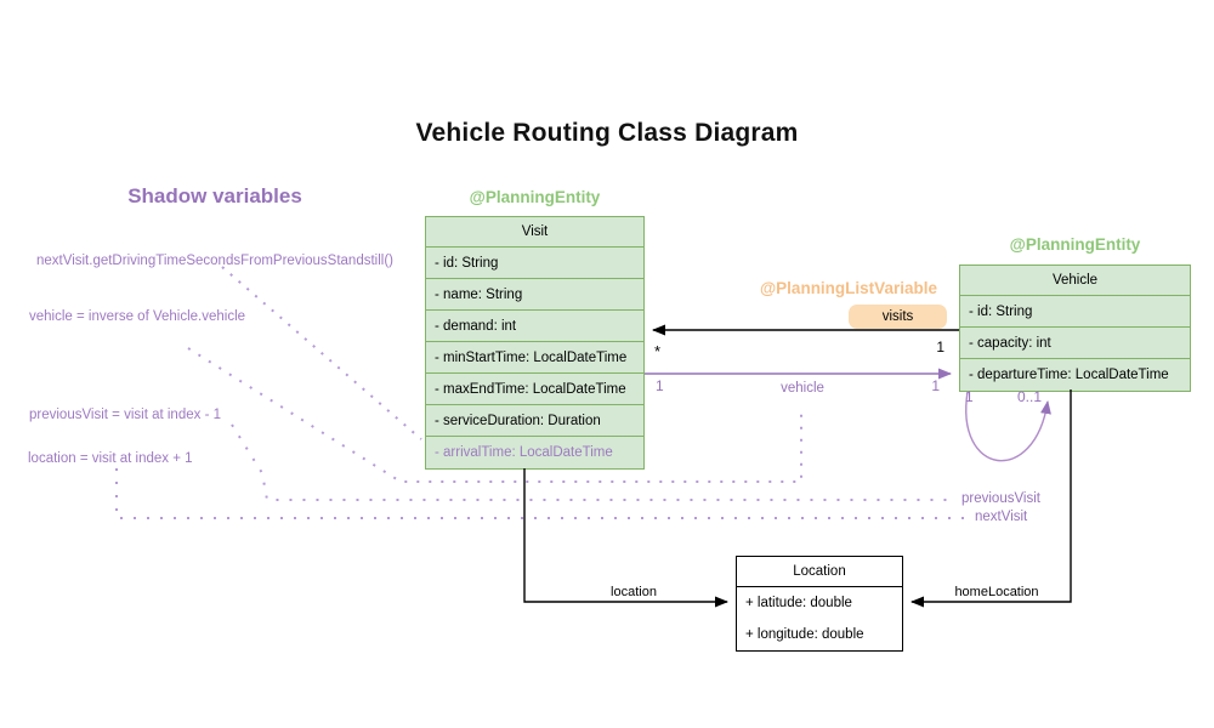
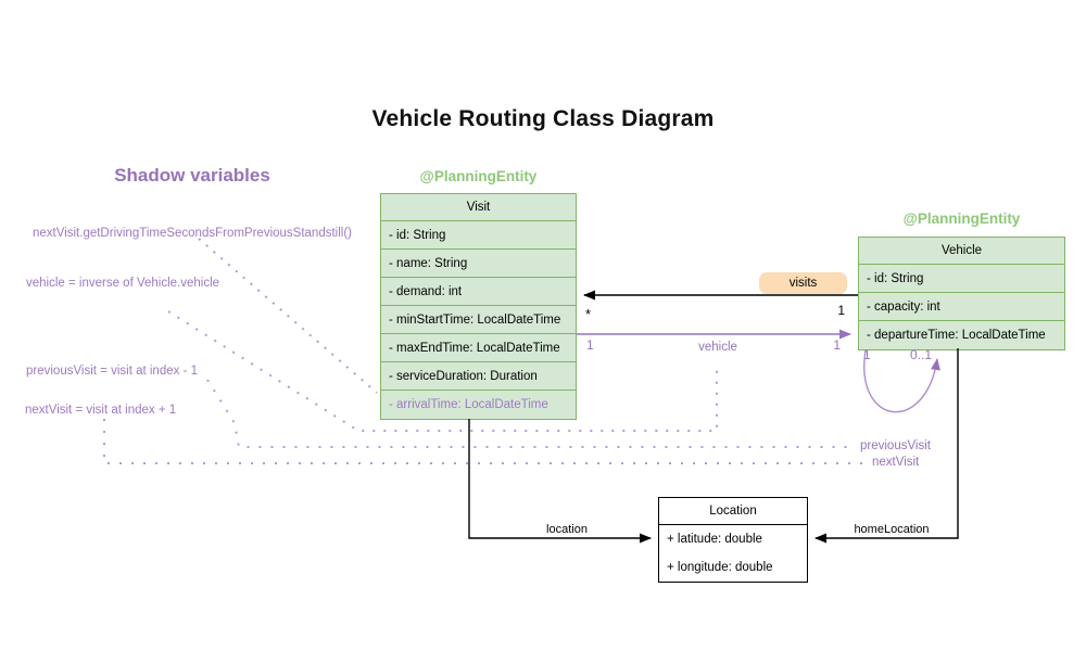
  Vehicle Routing Class Diagram
  Shadow variables
  nextVisit.getDrivingTimeSecondsFromPreviousStandstill()
  vehicle = inverse of Vehicle.vehicle
  previousVisit = visit at index - 1
- location = visit at index + 1
+ nextVisit = visit at index + 1
  @PlanningEntity
  @PlanningEntity
- @PlanningListVariable
  Visit
  - id: String
  - name: String
  - demand: int
  - minStartTime: LocalDateTime
  - maxEndTime: LocalDateTime
  - serviceDuration: Duration
  - arrivalTime: LocalDateTime
  Vehicle
  - id: String
  - capacity: int
  - departureTime: LocalDateTime
  Location
  + latitude: double
  + longitude: double
  visits
  *
  1
  1
  1
  1
  0..1
  vehicle
  location
  homeLocation
  previousVisit
  nextVisit
